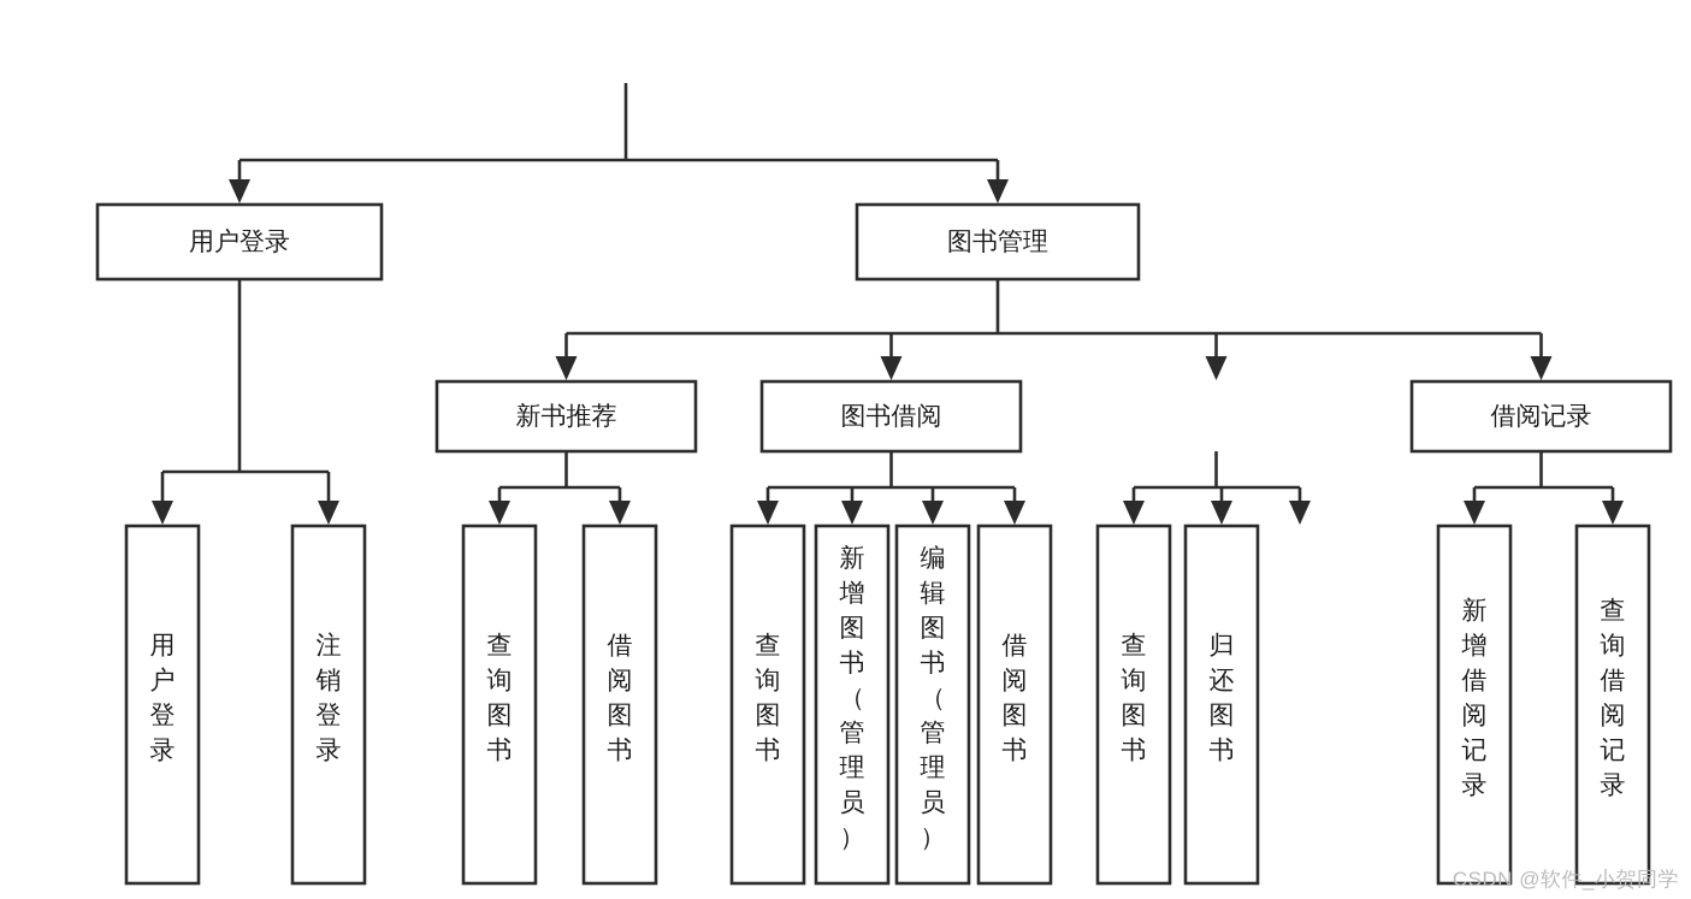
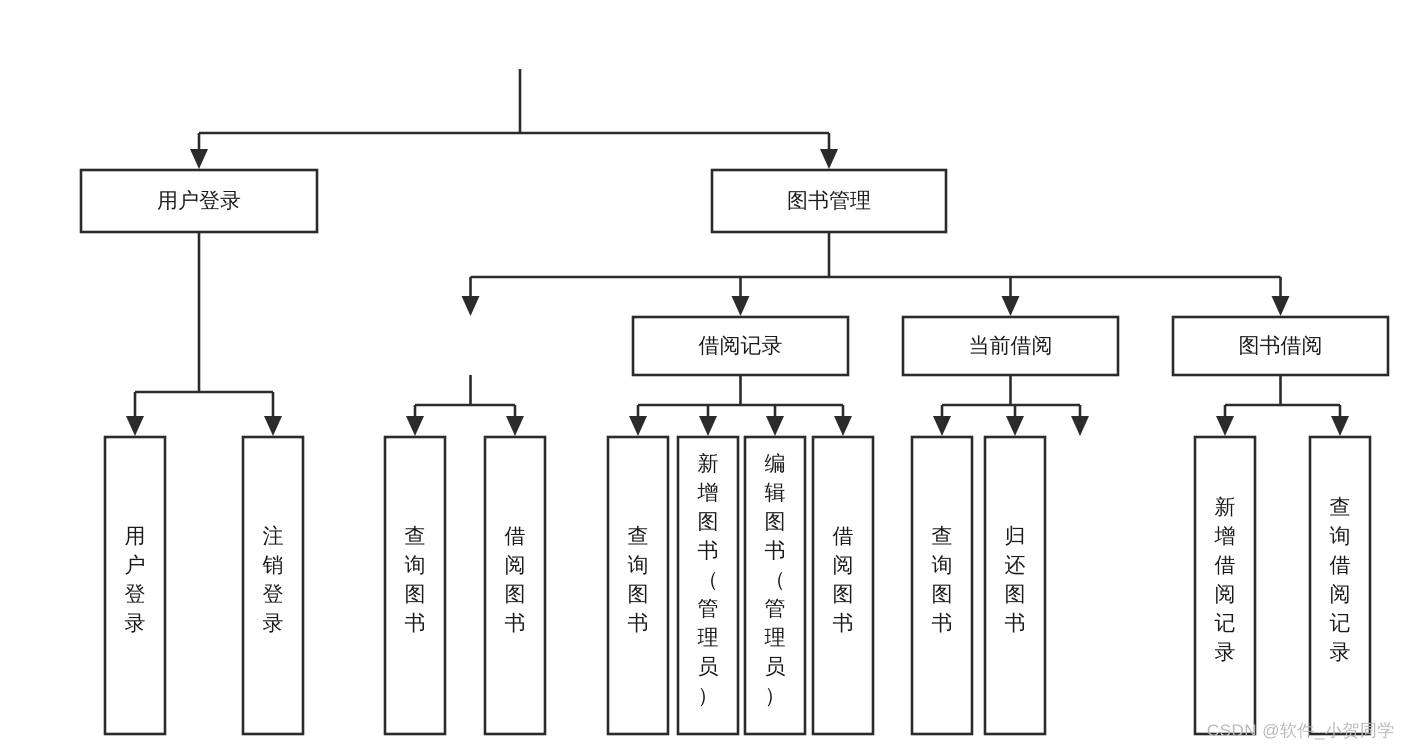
  用户登录
  图书管理
- 新书推荐
- 图书借阅
+ 借阅记录
+ 当前借阅
- 借阅记录
+ 图书借阅
  用户登录
  注销登录
  查询图书
  借阅图书
  查询图书
  新增图书（管理员）
  编辑图书（管理员）
  借阅图书
  查询图书
  归还图书
  新增借阅记录
  查询借阅记录
  CSDN @软件_小贺同学
